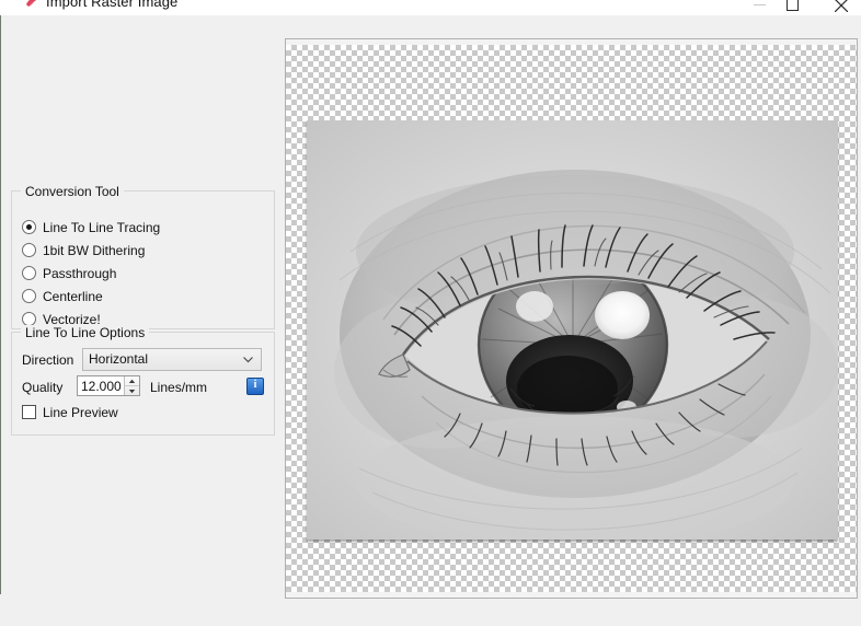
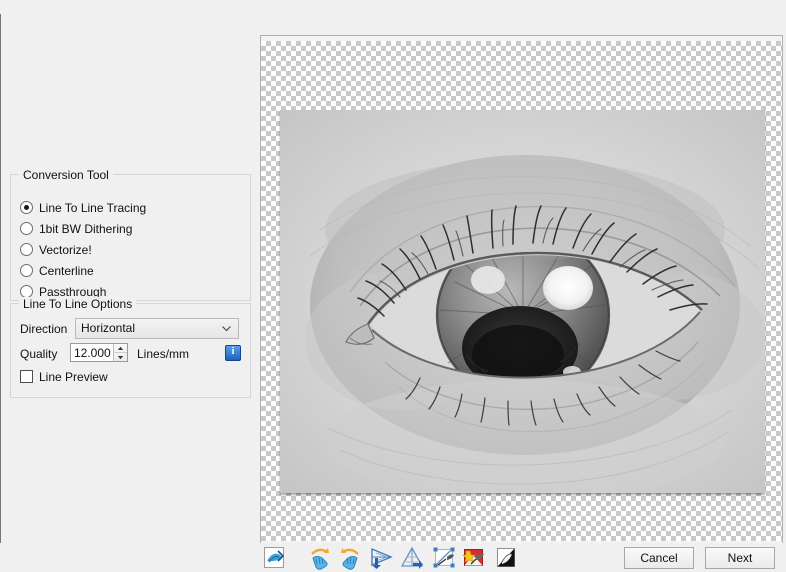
- Import Raster Image
  Conversion Tool
  Line To Line Tracing
  1bit BW Dithering
- Passthrough
+ Vectorize!
  Centerline
- Vectorize!
+ Passthrough
  Line To Line Options
  Direction
  Horizontal
  Quality
  12.000
  Lines/mm
  i
  Line Preview
+ Cancel
+ Next
